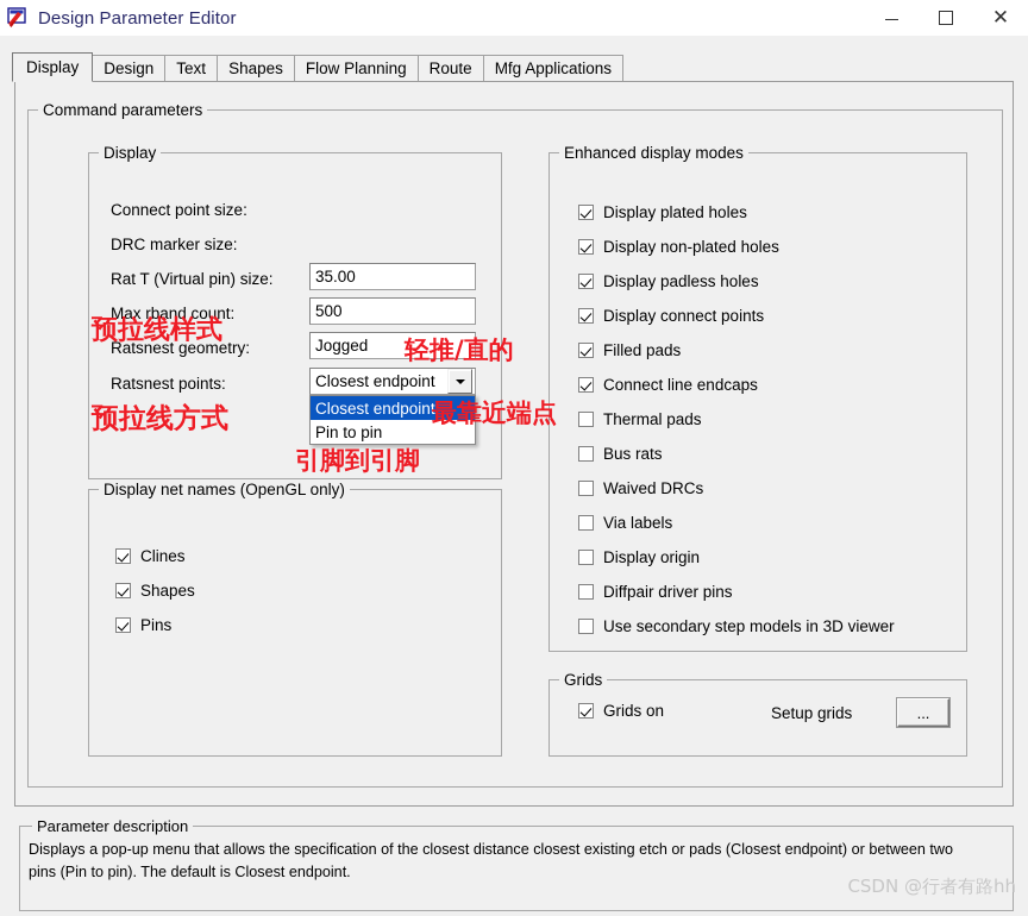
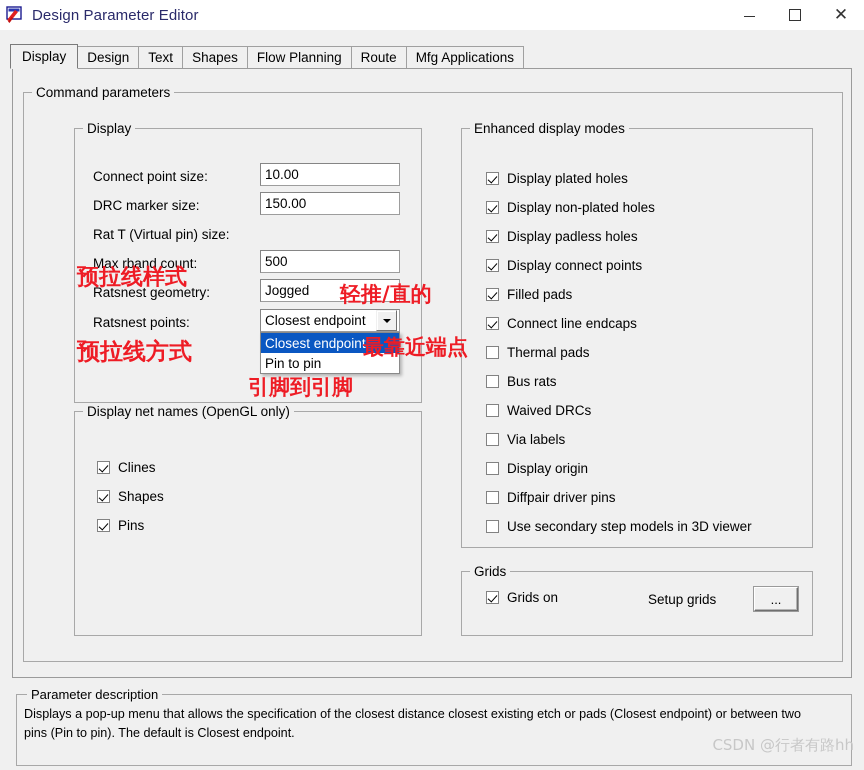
  Design Parameter Editor
  ✕
  Display
  Design
  Text
  Shapes
  Flow Planning
  Route
  Mfg Applications
  Command parameters
  Display
  Connect point size:
+ 10.00
  DRC marker size:
+ 150.00
  Rat T (Virtual pin) size:
- 35.00
  Max rband count:
  500
  Ratsnest geometry:
  Jogged
  Ratsnest points:
  Closest endpoint
  Closest endpoint
  Pin to pin
  Display net names (OpenGL only)
  Clines
  Shapes
  Pins
  Enhanced display modes
  Display plated holes
  Display non-plated holes
  Display padless holes
  Display connect points
  Filled pads
  Connect line endcaps
  Thermal pads
  Bus rats
  Waived DRCs
  Via labels
  Display origin
  Diffpair driver pins
  Use secondary step models in 3D viewer
  Grids
  Grids on
  Setup grids
  ...
  Parameter description
  Displays a pop-up menu that allows the specification of the closest distance closest existing etch or pads (Closest endpoint) or between two pins (Pin to pin). The default is Closest endpoint.
  预拉线样式
  轻推/直的
  预拉线方式
  最靠近端点
  引脚到引脚
  CSDN @行者有路hh
